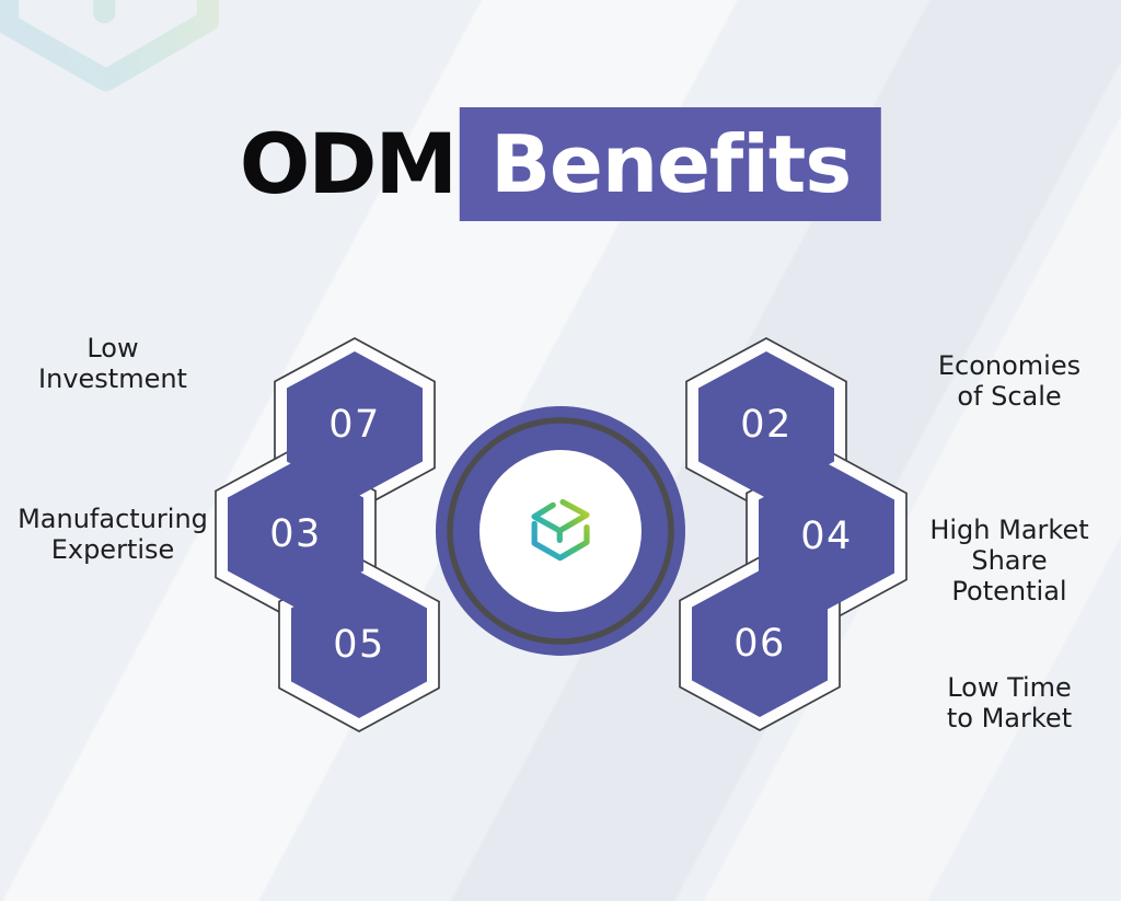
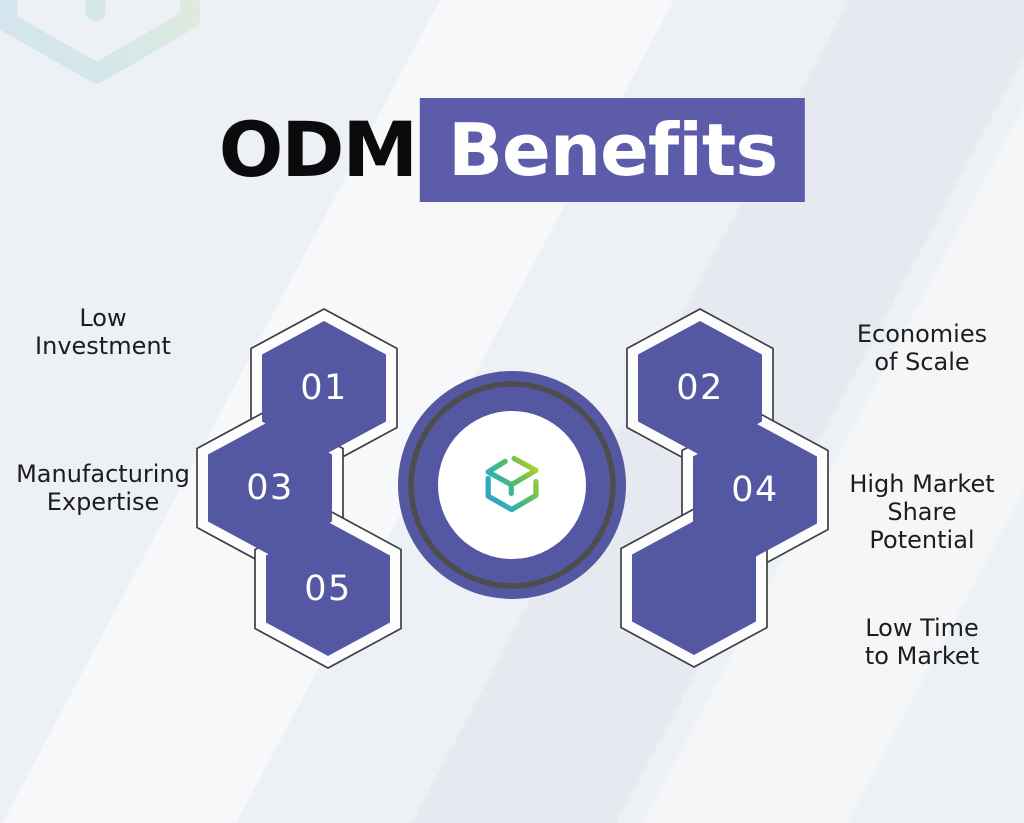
  ODM
  Benefits
- 07
+ 01
  02
  03
  04
  05
- 06
  Low
  Investment
  Economies
  of Scale
  Manufacturing
  Expertise
  High Market
  Share
  Potential
  Low Time
  to Market
